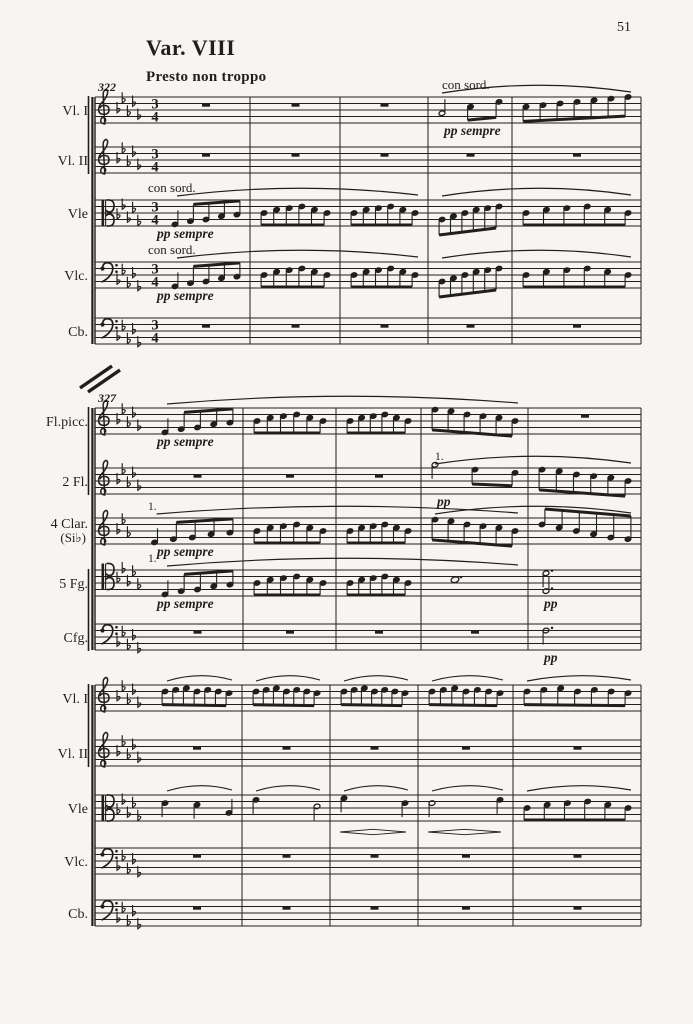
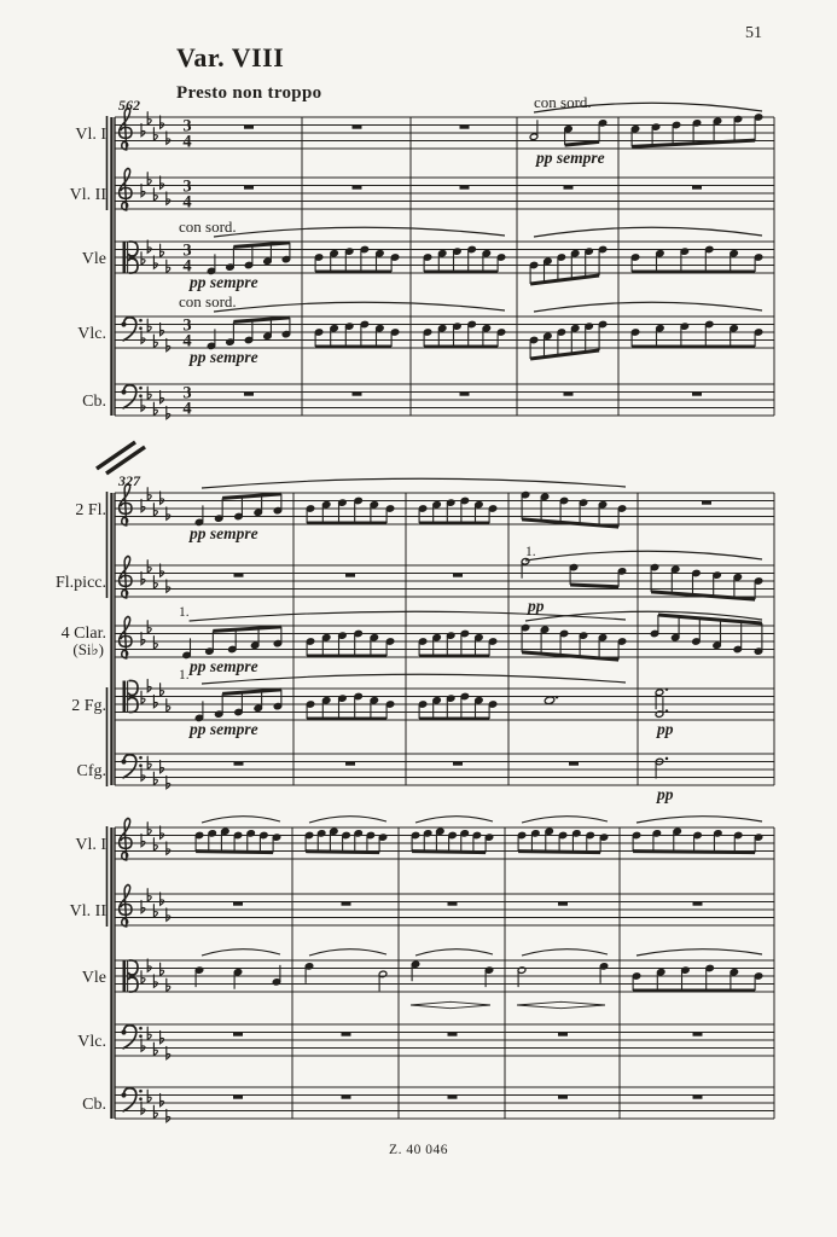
  51
  Var. VIII
  Presto non troppo
- 322
+ 562
  Vl. I
  3
  4
  con sord.
  pp sempre
  Vl. II
  3
  4
  Vle
  3
  4
  con sord.
  pp sempre
  Vlc.
  3
  4
  con sord.
  pp sempre
  Cb.
  3
  4
  327
- Fl.picc.
+ 2 Fl.
  pp sempre
- 2 Fl.
+ Fl.picc.
  1.
  pp
  4 Clar.
  (Si♭)
  1.
  pp sempre
- 5 Fg.
+ 2 Fg.
  1.
  pp sempre
  pp
  Cfg.
  pp
  Vl. I
  Vl. II
  Vle
  Vlc.
  Cb.
+ Z. 40 046
